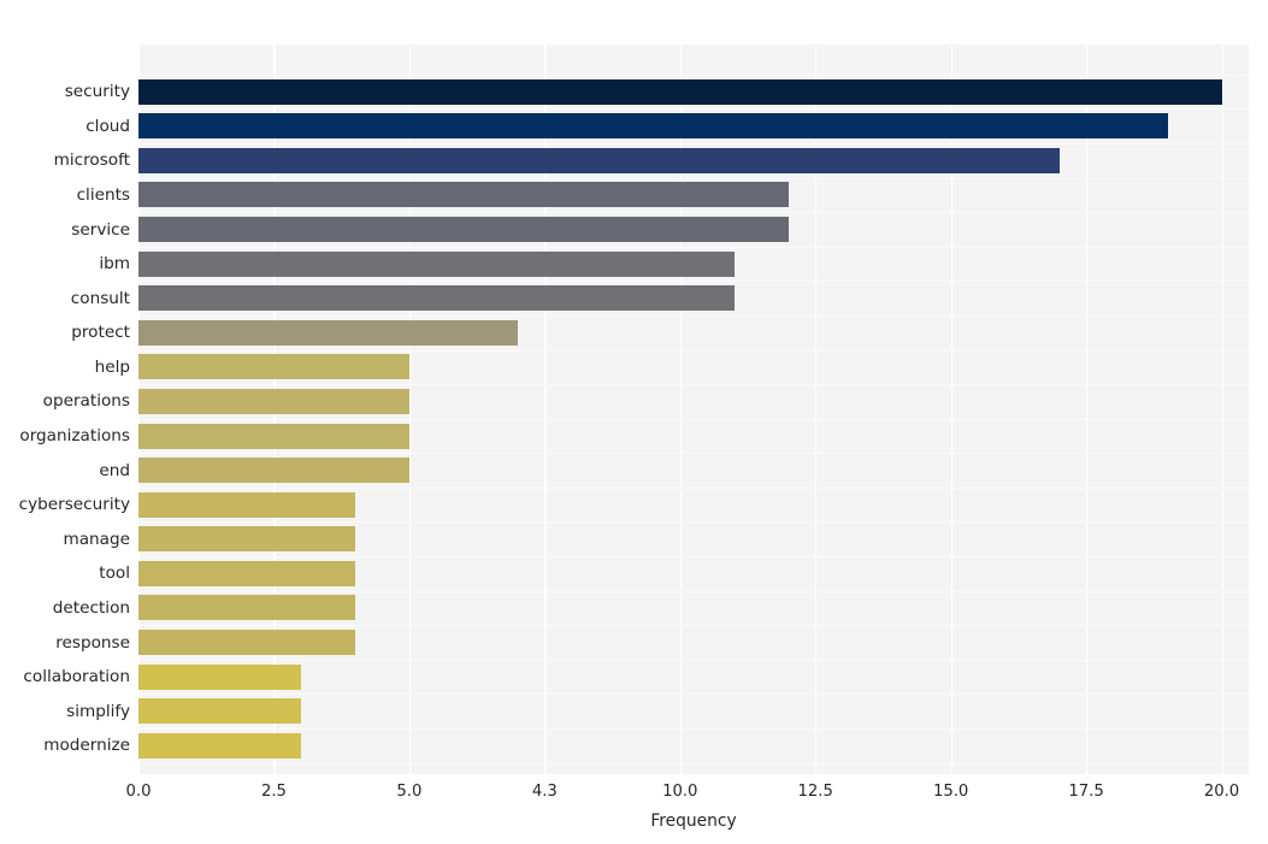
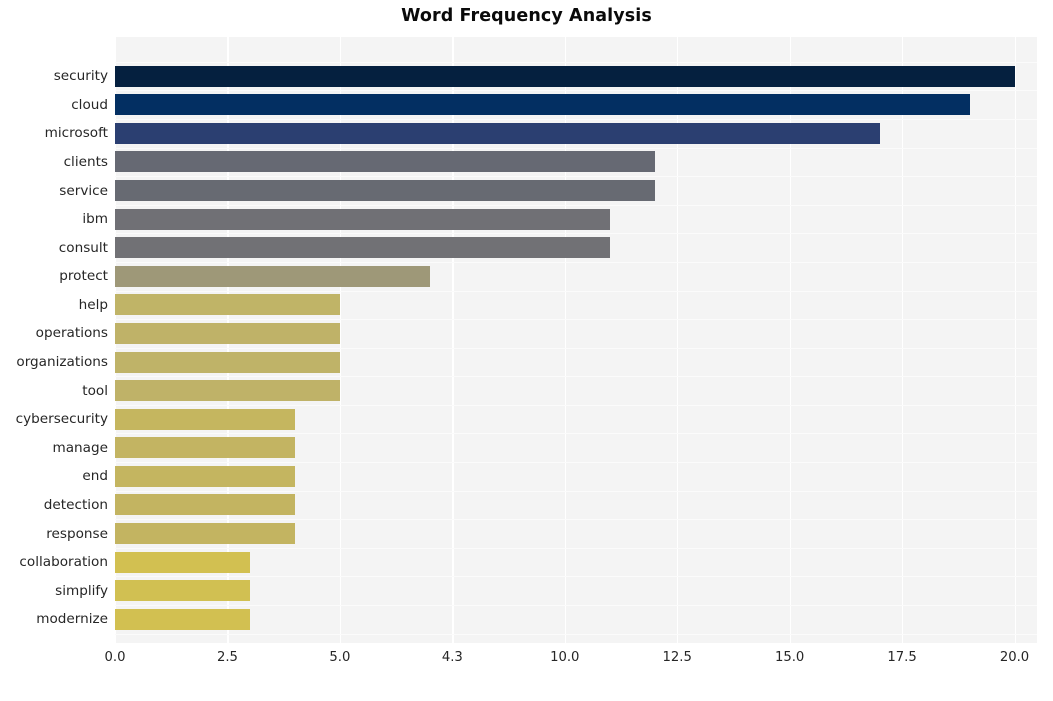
+ Word Frequency Analysis
  security
  cloud
  microsoft
  clients
  service
  ibm
  consult
  protect
  help
  operations
  organizations
- end
+ tool
  cybersecurity
  manage
- tool
+ end
  detection
  response
  collaboration
  simplify
  modernize
  0.0
  2.5
  5.0
  4.3
  10.0
  12.5
  15.0
  17.5
  20.0
- Frequency
